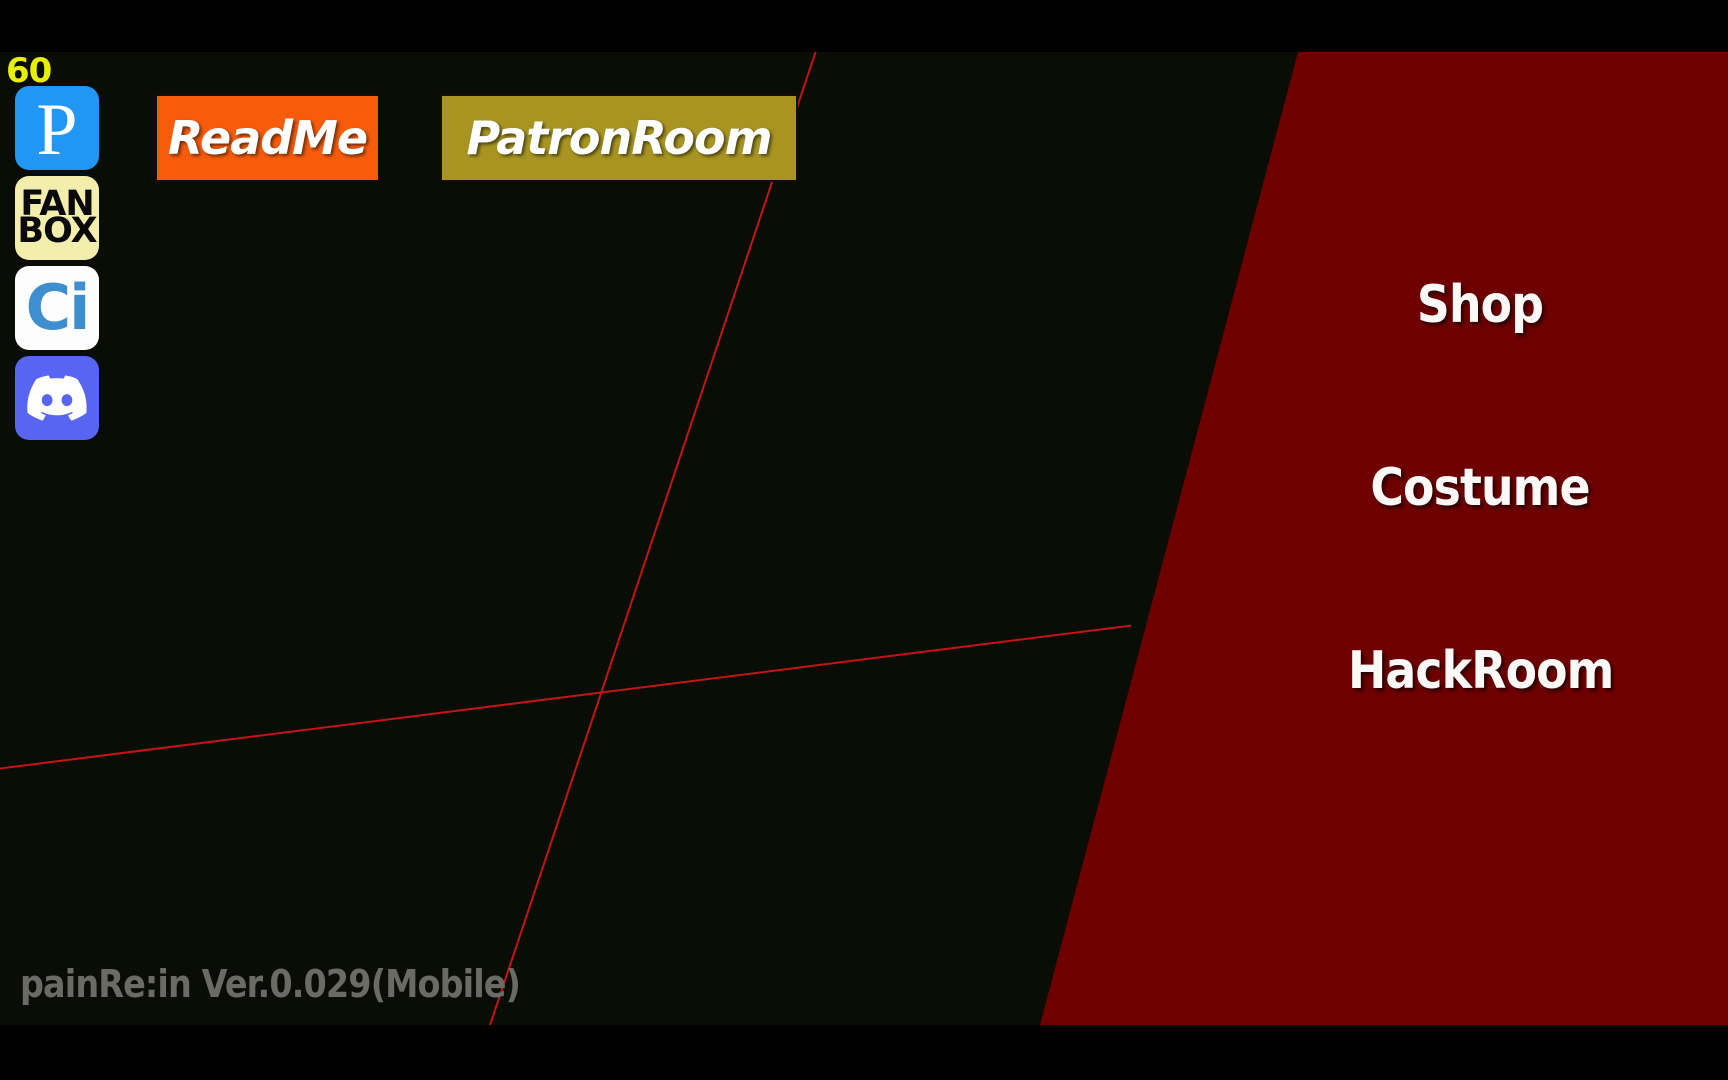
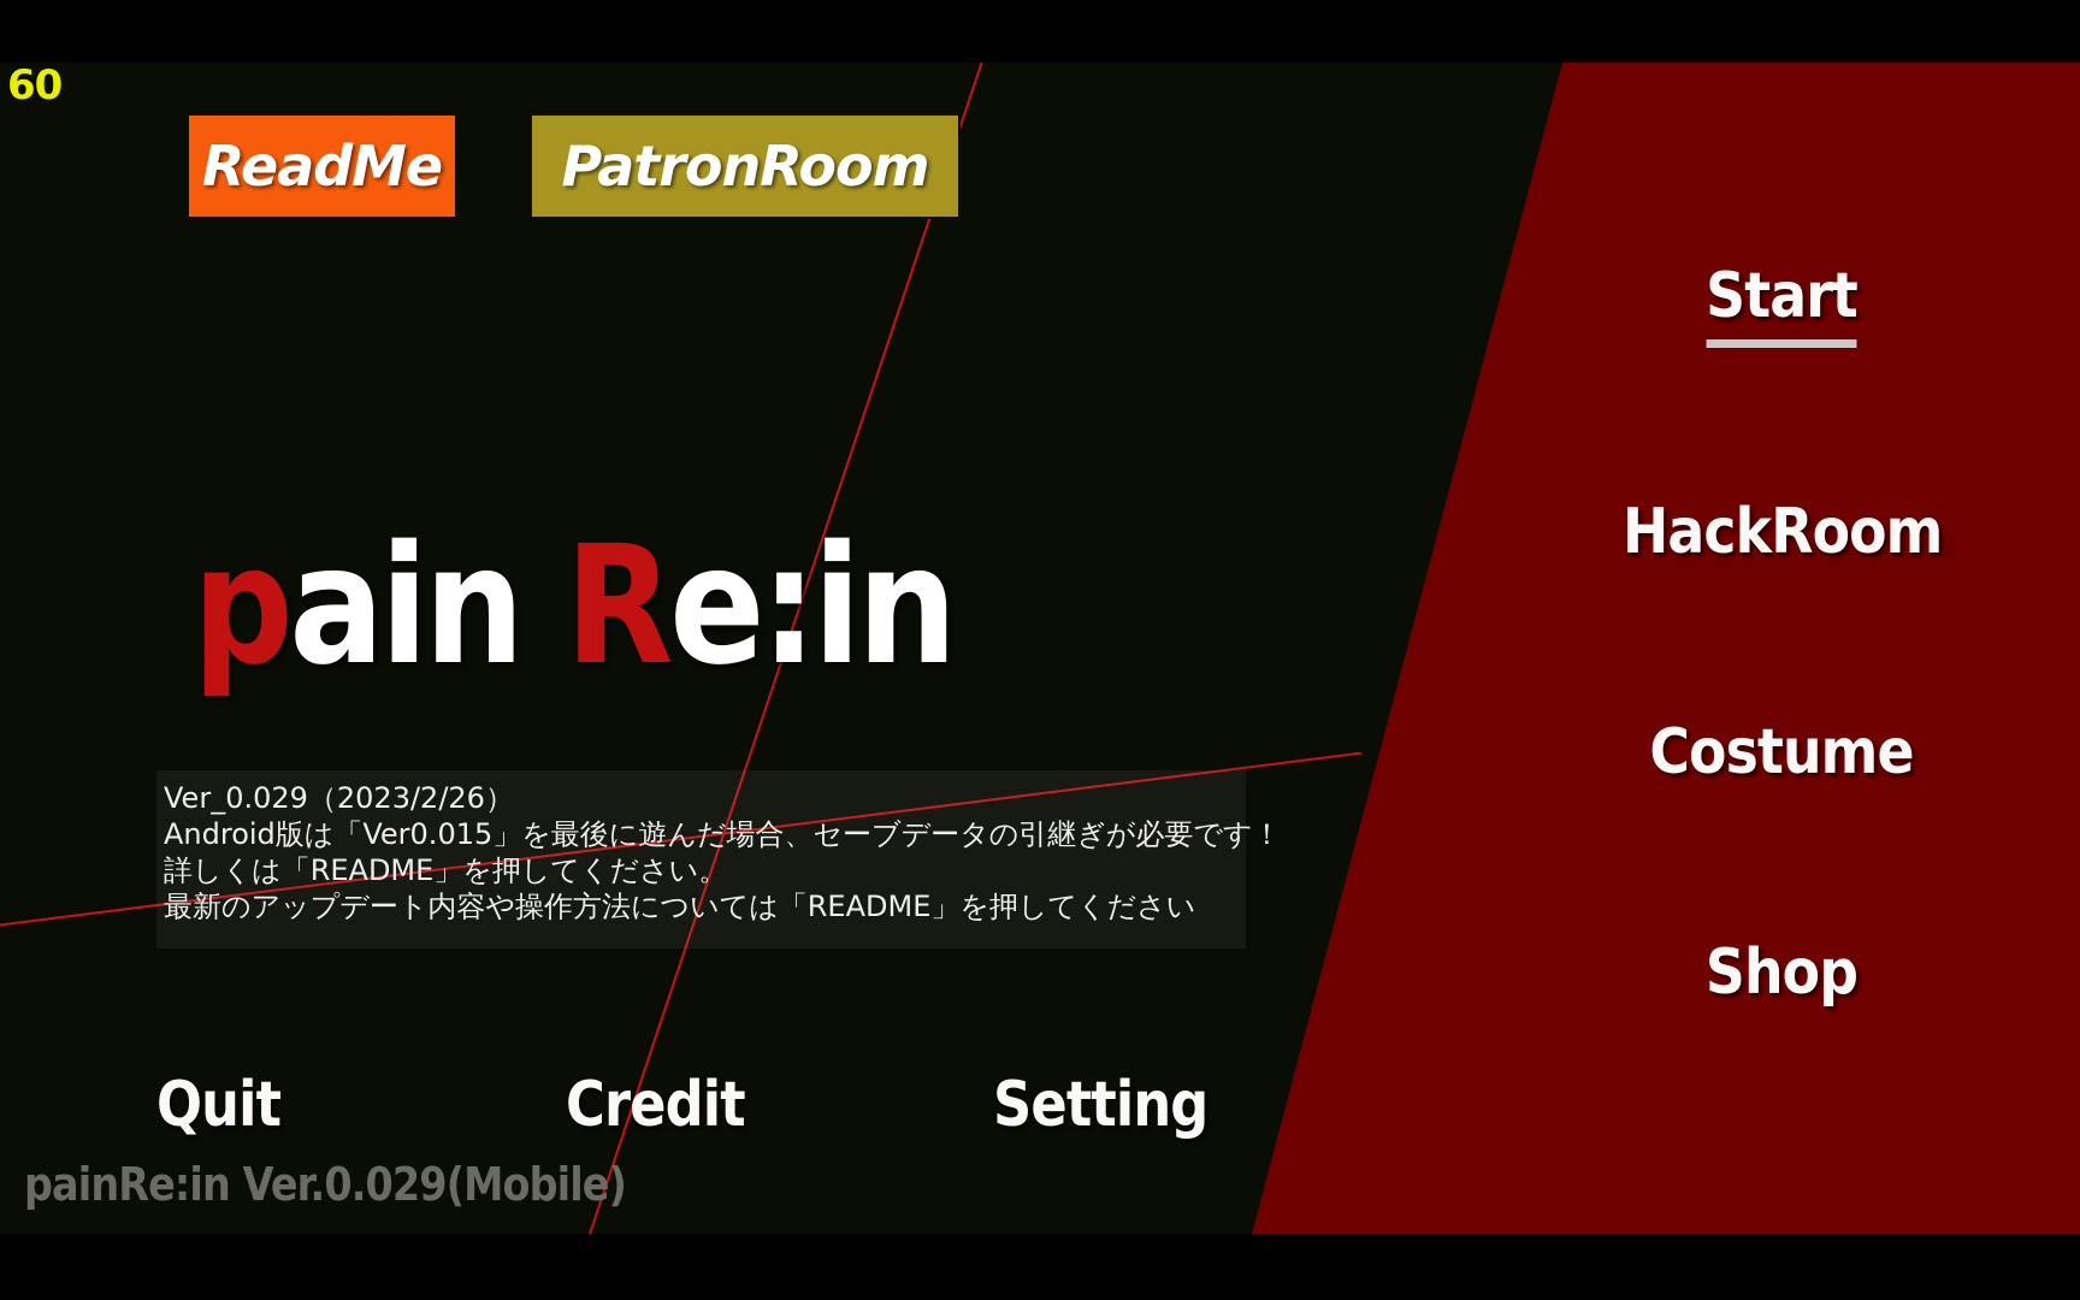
  60
- P
- FAN
- BOX
- Ci
  ReadMe
  PatronRoom
+ pain Re:in
+ Ver_0.029（2023/2/26）
+ Android版は「Ver0.015」を最後に遊んだ場合、セーブデータの引継ぎが必要です！
+ 詳しくは「README」を押してください。
+ 最新のアップデート内容や操作方法については「README」を押してください
+ Start
- Shop
+ HackRoom
  Costume
- HackRoom
+ Shop
+ Quit
+ Credit
+ Setting
  painRe:in Ver.0.029(Mobile)
